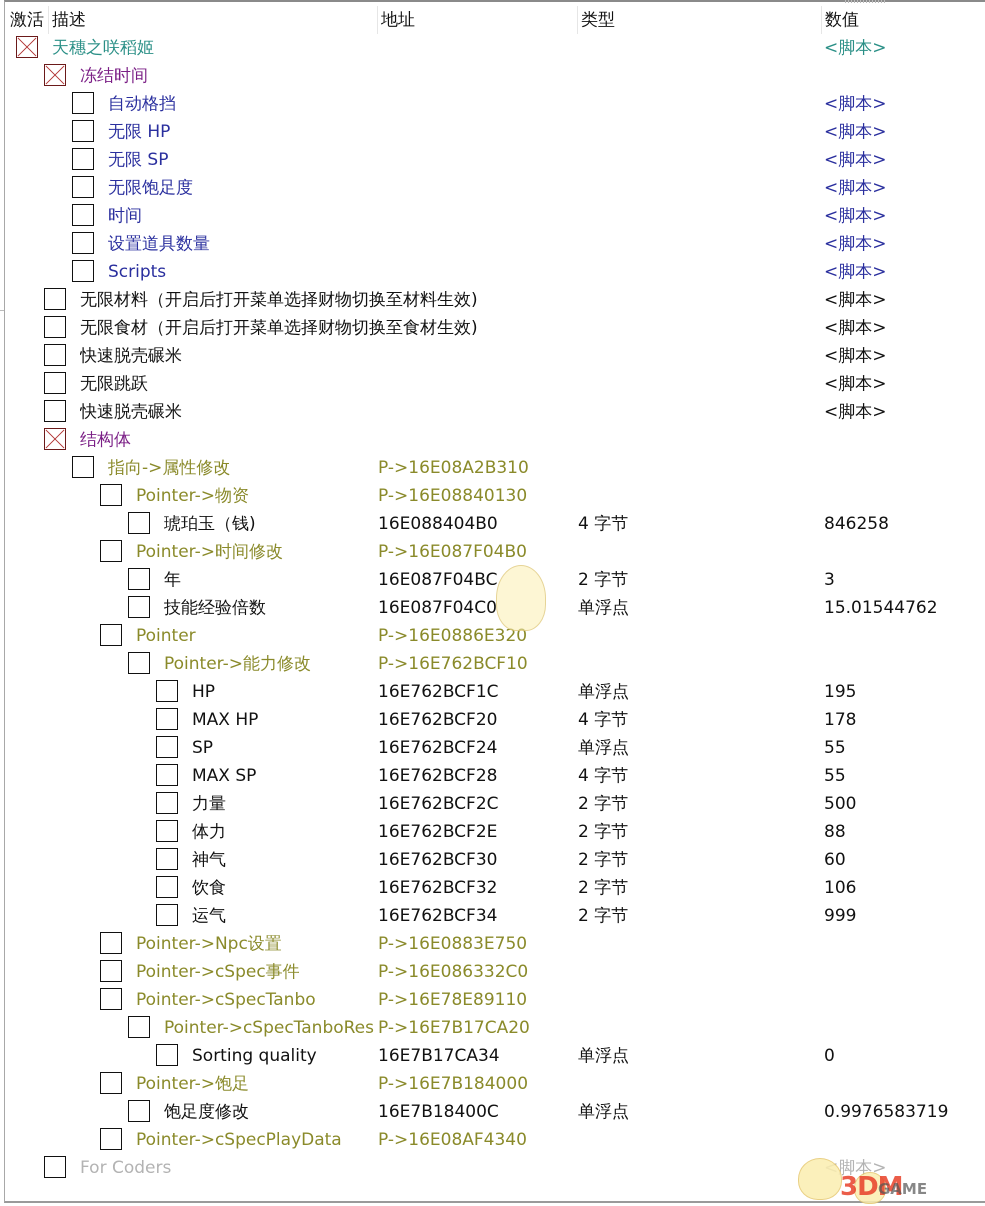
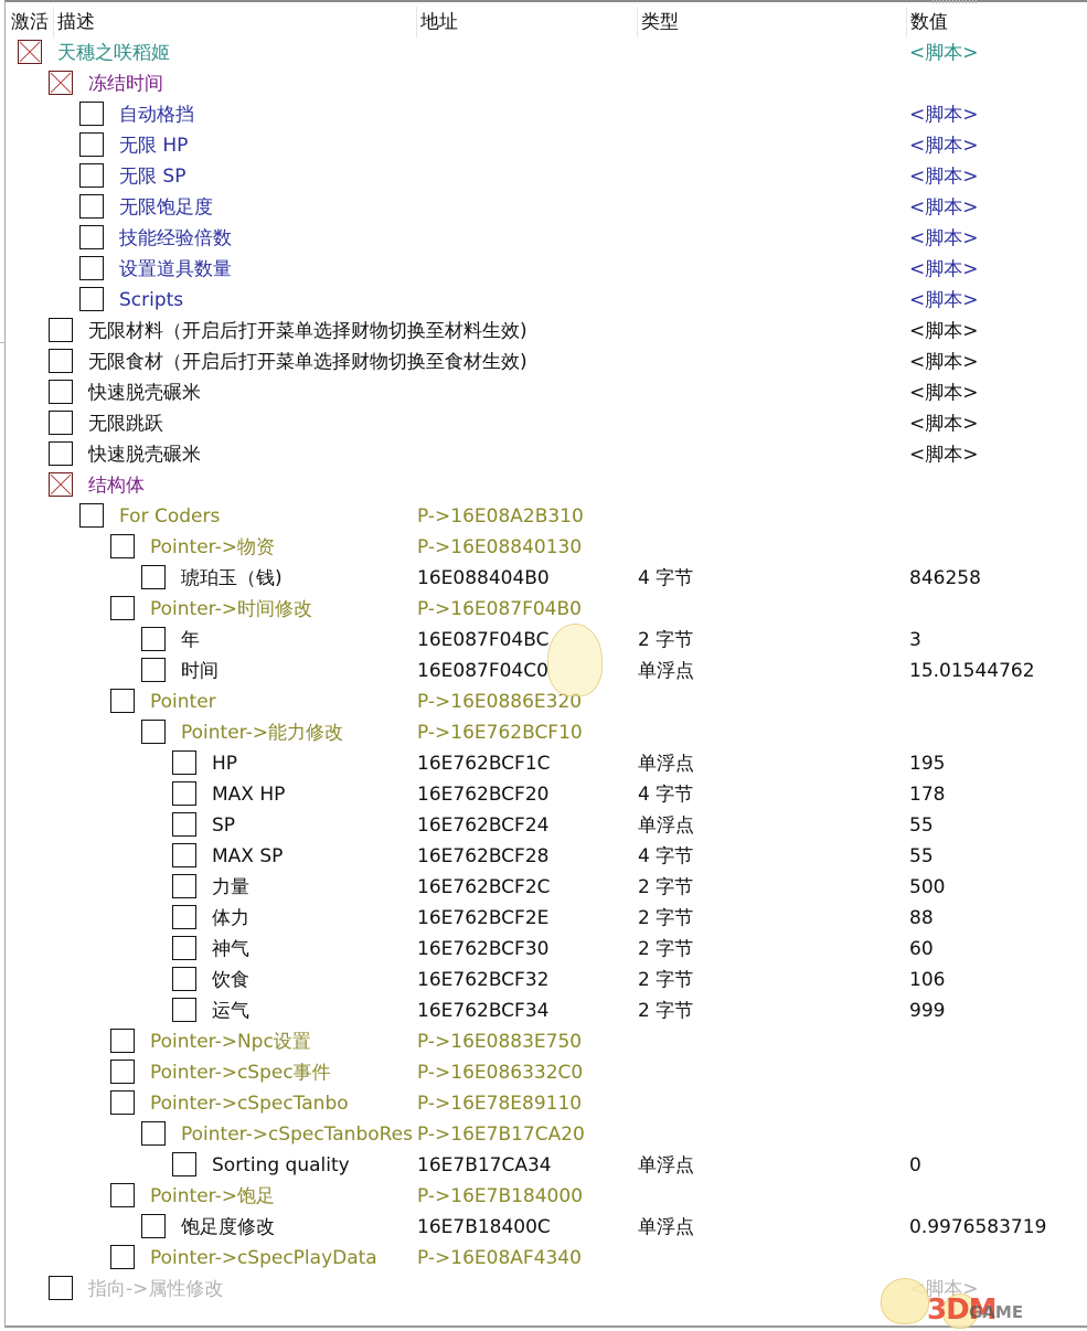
  激活
  描述
  地址
  类型
  数值
  天穗之咲稻姬
  <脚本>
  冻结时间
  自动格挡
  <脚本>
  无限 HP
  <脚本>
  无限 SP
  <脚本>
  无限饱足度
  <脚本>
- 时间
+ 技能经验倍数
  <脚本>
  设置道具数量
  <脚本>
  Scripts
  <脚本>
  无限材料（开启后打开菜单选择财物切换至材料生效)
  <脚本>
  无限食材（开启后打开菜单选择财物切换至食材生效)
  <脚本>
  快速脱壳碾米
  <脚本>
  无限跳跃
  <脚本>
  快速脱壳碾米
  <脚本>
  结构体
- 指向->属性修改
+ For Coders
  P->16E08A2B310
  Pointer->物资
  P->16E08840130
  琥珀玉（钱)
  16E088404B0
  4 字节
  846258
  Pointer->时间修改
  P->16E087F04B0
  年
  16E087F04BC
  2 字节
  3
- 技能经验倍数
+ 时间
  16E087F04C0
  单浮点
  15.01544762
  Pointer
  P->16E0886E320
  Pointer->能力修改
  P->16E762BCF10
  HP
  16E762BCF1C
  单浮点
  195
  MAX HP
  16E762BCF20
  4 字节
  178
  SP
  16E762BCF24
  单浮点
  55
  MAX SP
  16E762BCF28
  4 字节
  55
  力量
  16E762BCF2C
  2 字节
  500
  体力
  16E762BCF2E
  2 字节
  88
  神气
  16E762BCF30
  2 字节
  60
  饮食
  16E762BCF32
  2 字节
  106
  运气
  16E762BCF34
  2 字节
  999
  Pointer->Npc设置
  P->16E0883E750
  Pointer->cSpec事件
  P->16E086332C0
  Pointer->cSpecTanbo
  P->16E78E89110
  Pointer->cSpecTanboRes
  P->16E7B17CA20
  Sorting quality
  16E7B17CA34
  单浮点
  0
  Pointer->饱足
  P->16E7B184000
  饱足度修改
  16E7B18400C
  单浮点
  0.9976583719
  Pointer->cSpecPlayData
  P->16E08AF4340
- For Coders
+ 指向->属性修改
  <脚本>
  3DM
  GAME
